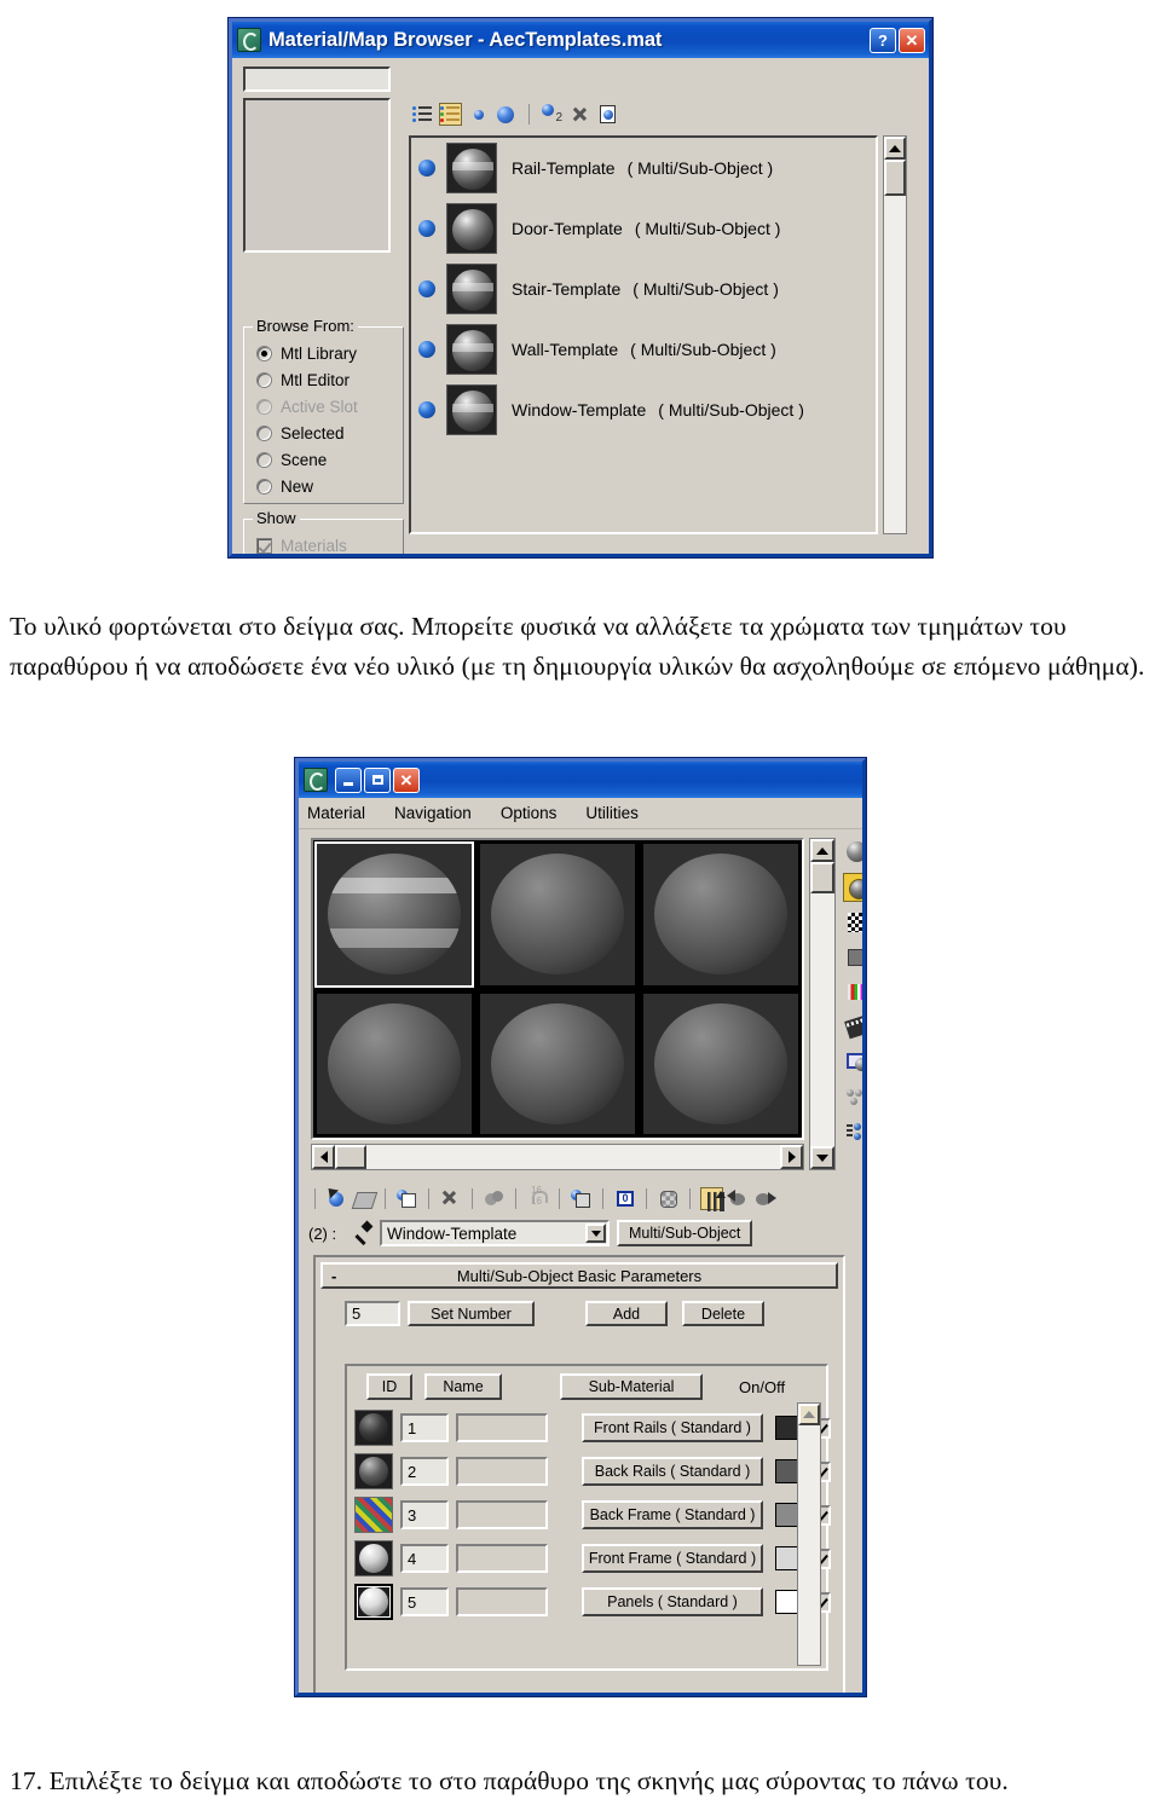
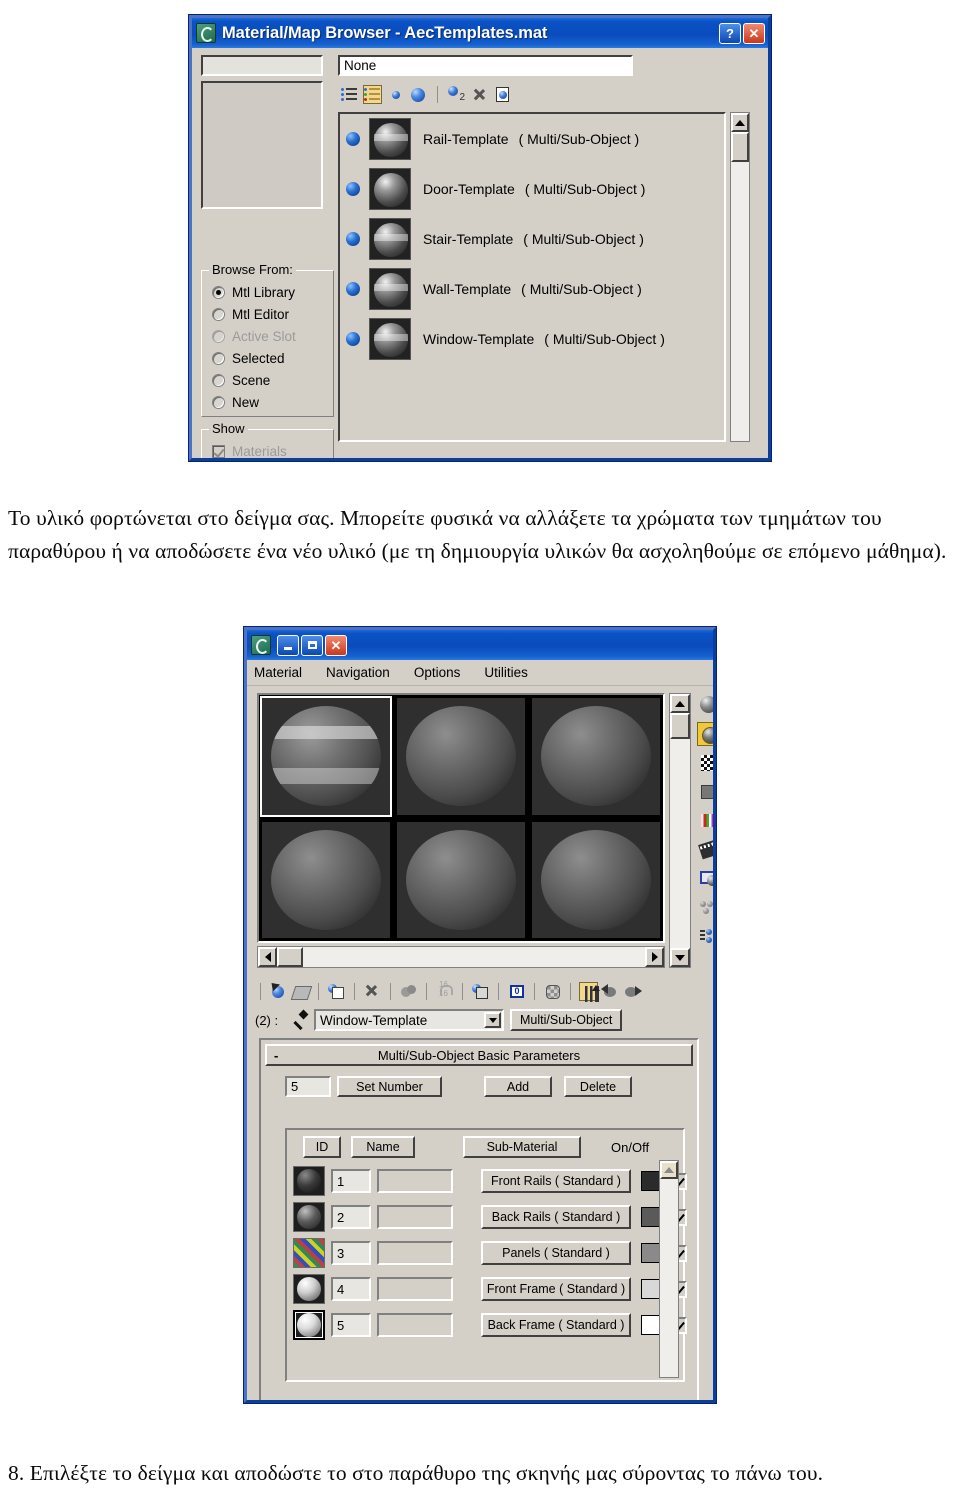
  Material/Map Browser - AecTemplates.mat
  ?
  ✕
  Browse From:
  Mtl Library
  Mtl Editor
  Active Slot
  Selected
  Scene
  New
  Show
  Materials
+ None
  2
  Rail-Template
  ( Multi/Sub-Object )
  Door-Template
  ( Multi/Sub-Object )
  Stair-Template
  ( Multi/Sub-Object )
  Wall-Template
  ( Multi/Sub-Object )
  Window-Template
  ( Multi/Sub-Object )
  Το υλικό φορτώνεται στο δείγμα σας. Μπορείτε φυσικά να αλλάξετε τα χρώματα των τμημάτων του παραθύρου ή να αποδώσετε ένα νέο υλικό (με τη δημιουργία υλικών θα ασχοληθούμε σε επόμενο μάθημα).
  ✕
  Material
  Navigation
  Options
  Utilities
  16 16
  0
  (2) :
  Window-Template
  Multi/Sub-Object
  -
  Multi/Sub-Object Basic Parameters
  5
  Set Number
  Add
  Delete
  ID
  Name
  Sub-Material
  On/Off
  1
  Front Rails ( Standard )
  2
  Back Rails ( Standard )
  3
- Back Frame ( Standard )
+ Panels ( Standard )
  4
  Front Frame ( Standard )
  5
- Panels ( Standard )
+ Back Frame ( Standard )
- 17. Επιλέξτε το δείγμα και αποδώστε το στο παράθυρο της σκηνής μας σύροντας το πάνω του.
+ 8. Επιλέξτε το δείγμα και αποδώστε το στο παράθυρο της σκηνής μας σύροντας το πάνω του.
